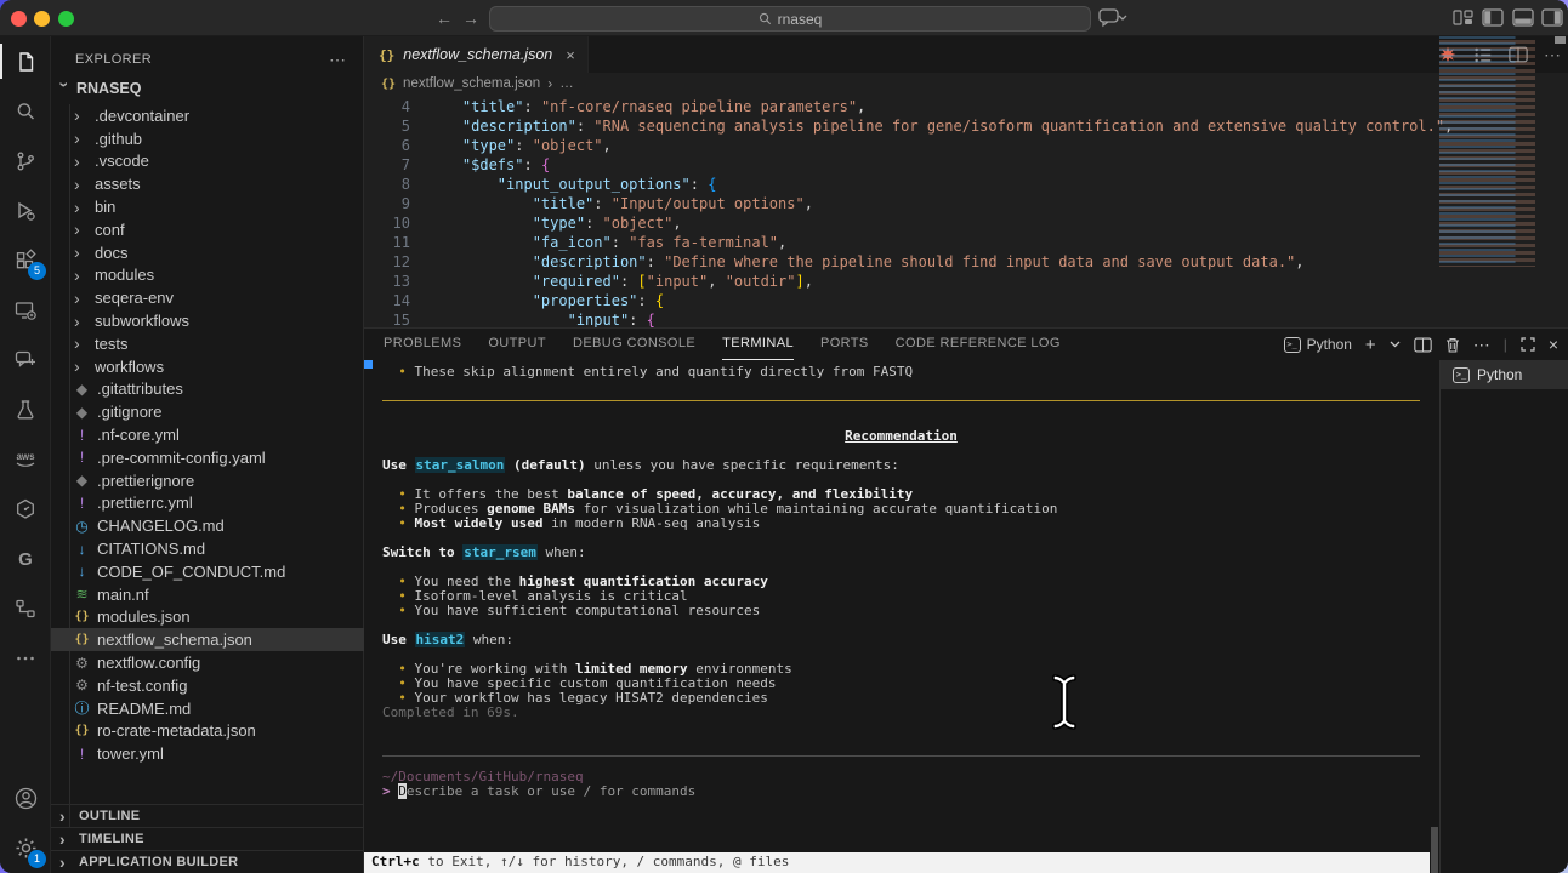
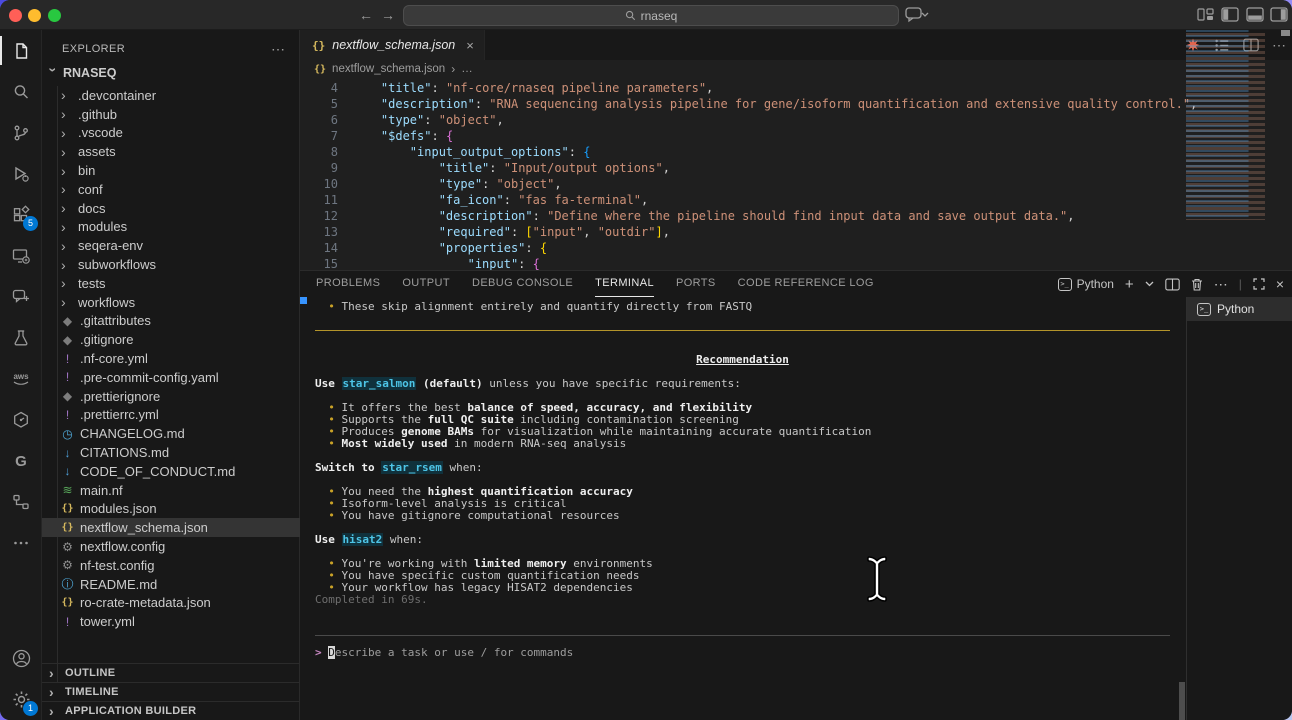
  ←
  →
  rnaseq
  5
  aws
  G
  1
  EXPLORER
  ⋯
  RNASEQ
  ›
  .devcontainer
  ›
  .github
  ›
  .vscode
  ›
  assets
  ›
  bin
  ›
  conf
  ›
  docs
  ›
  modules
  ›
  seqera-env
  ›
  subworkflows
  ›
  tests
  ›
  workflows
  ◆
  .gitattributes
  ◆
  .gitignore
  !
  .nf-core.yml
  !
  .pre-commit-config.yaml
  ◆
  .prettierignore
  !
  .prettierrc.yml
  ◷
  CHANGELOG.md
  ↓
  CITATIONS.md
  ↓
  CODE_OF_CONDUCT.md
  ≋
  main.nf
  {}
  modules.json
  {}
  nextflow_schema.json
  ⚙
  nextflow.config
  ⚙
  nf-test.config
  ⓘ
  README.md
  {}
  ro-crate-metadata.json
  !
  tower.yml
  ›
  OUTLINE
  ›
  TIMELINE
  ›
  APPLICATION BUILDER
  {}
  nextflow_schema.json
  ×
  ⋯
  {}
  nextflow_schema.json
  ›
  …
  4
  "title": "nf-core/rnaseq pipeline parameters",
  5
  "description": "RNA sequencing analysis pipeline for gene/isoform quantification and extensive quality control.
  6
  "type": "object",
  7
  "$defs": {
  8
  "input_output_options": {
  9
  "title": "Input/output options",
  10
  "type": "object",
  11
  "fa_icon": "fas fa-terminal",
  12
  "description": "Define where the pipeline should find input data and save output data.",
  13
  "required": ["input", "outdir"],
  14
  "properties": {
  15
  "input": {
  PROBLEMS
  OUTPUT
  DEBUG CONSOLE
  TERMINAL
  PORTS
  CODE REFERENCE LOG
  >_
  Python
  +
  ⋯
  |
  ×
  • These skip alignment entirely and quantify directly from FASTQ
  Recommendation
  Use star_salmon (default) unless you have specific requirements:
  • It offers the best balance of speed, accuracy, and flexibility
+ • Supports the full QC suite including contamination screening
  • Produces genome BAMs for visualization while maintaining accurate quantification
  • Most widely used in modern RNA-seq analysis
  Switch to star_rsem when:
  • You need the highest quantification accuracy
  • Isoform-level analysis is critical
- • You have sufficient computational resources
+ • You have gitignore computational resources
  Use hisat2 when:
  • You're working with limited memory environments
  • You have specific custom quantification needs
  • Your workflow has legacy HISAT2 dependencies
  Completed in 69s.
- ~/Documents/GitHub/rnaseq
  > Describe a task or use / for commands
  >_
  Python
- Ctrl+c to Exit, ↑/↓ for history, / commands, @ files
